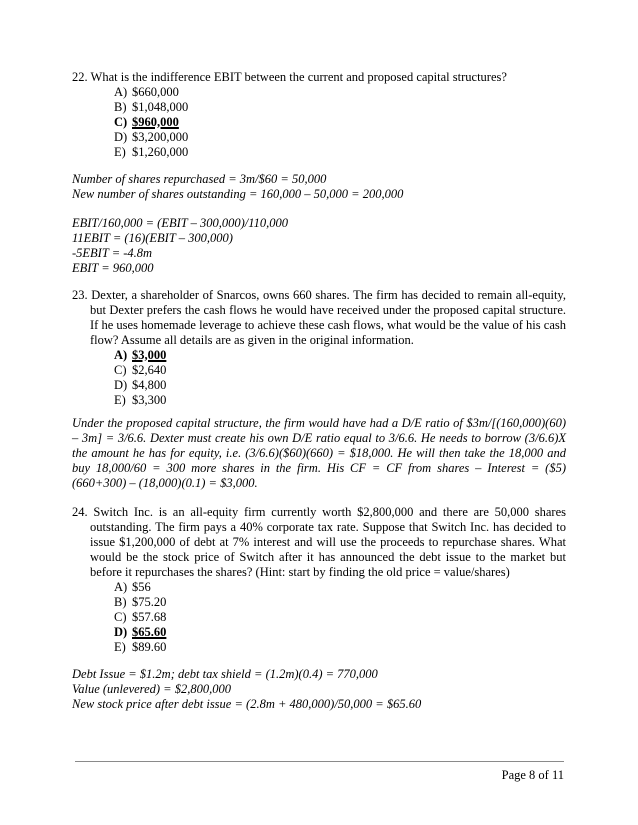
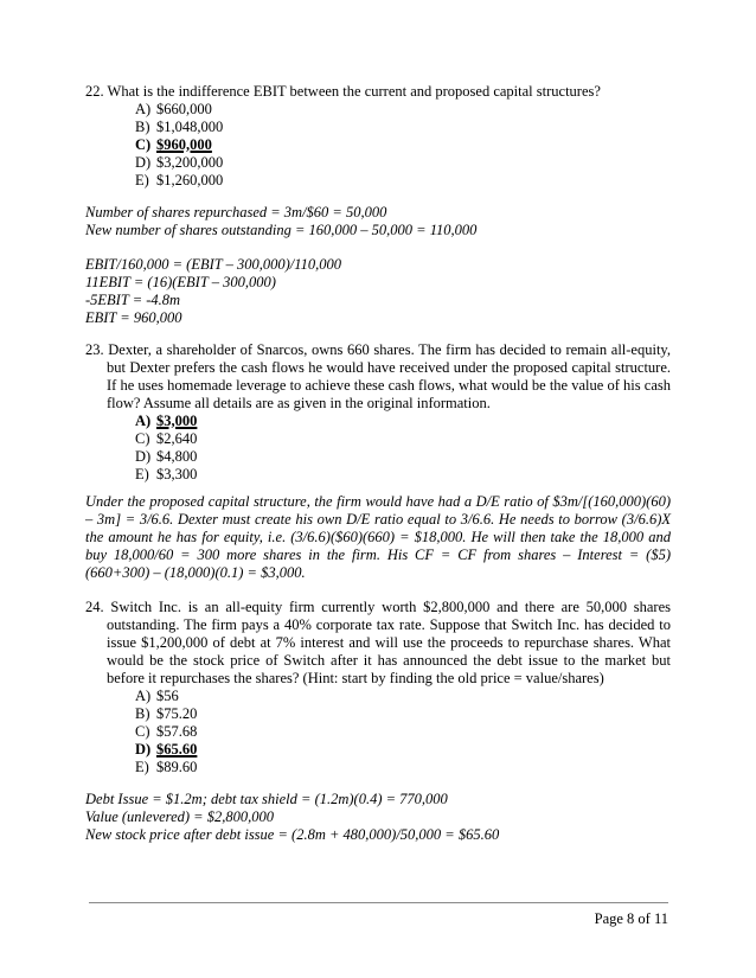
  22. What is the indifference EBIT between the current and proposed capital structures?
  A) $660,000
  B) $1,048,000
  C) $960,000
  D) $3,200,000
  E) $1,260,000
  Number of shares repurchased = 3m/$60 = 50,000
- New number of shares outstanding = 160,000 – 50,000 = 200,000
+ New number of shares outstanding = 160,000 – 50,000 = 110,000
  EBIT/160,000 = (EBIT – 300,000)/110,000
  11EBIT = (16)(EBIT – 300,000)
  -5EBIT = -4.8m
  EBIT = 960,000
  23. Dexter, a shareholder of Snarcos, owns 660 shares. The firm has decided to remain all-equity, but Dexter prefers the cash flows he would have received under the proposed capital structure. If he uses homemade leverage to achieve these cash flows, what would be the value of his cash flow? Assume all details are as given in the original information.
  A) $3,000
  C) $2,640
  D) $4,800
  E) $3,300
  Under the proposed capital structure, the firm would have had a D/E ratio of $3m/[(160,000)(60) – 3m] = 3/6.6. Dexter must create his own D/E ratio equal to 3/6.6. He needs to borrow (3/6.6)X the amount he has for equity, i.e. (3/6.6)($60)(660) = $18,000. He will then take the 18,000 and buy 18,000/60 = 300 more shares in the firm. His CF = CF from shares – Interest = ($5)(660+300) – (18,000)(0.1) = $3,000.
  24. Switch Inc. is an all-equity firm currently worth $2,800,000 and there are 50,000 shares outstanding. The firm pays a 40% corporate tax rate. Suppose that Switch Inc. has decided to issue $1,200,000 of debt at 7% interest and will use the proceeds to repurchase shares. What would be the stock price of Switch after it has announced the debt issue to the market but before it repurchases the shares? (Hint: start by finding the old price = value/shares)
  A) $56
  B) $75.20
  C) $57.68
  D) $65.60
  E) $89.60
  Debt Issue = $1.2m; debt tax shield = (1.2m)(0.4) = 770,000
  Value (unlevered) = $2,800,000
  New stock price after debt issue = (2.8m + 480,000)/50,000 = $65.60
  Page 8 of 11
